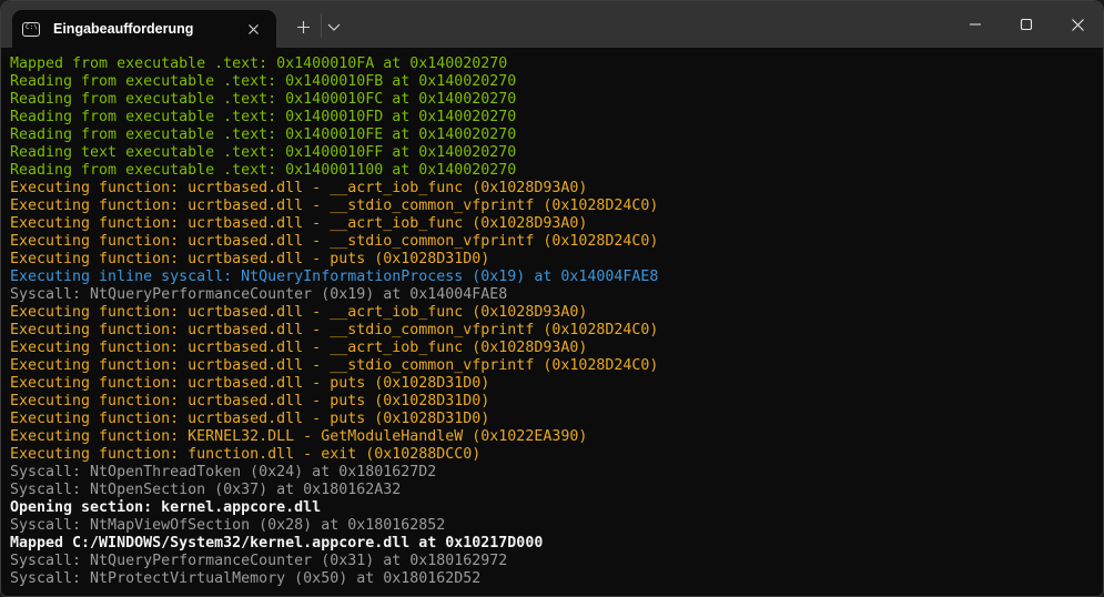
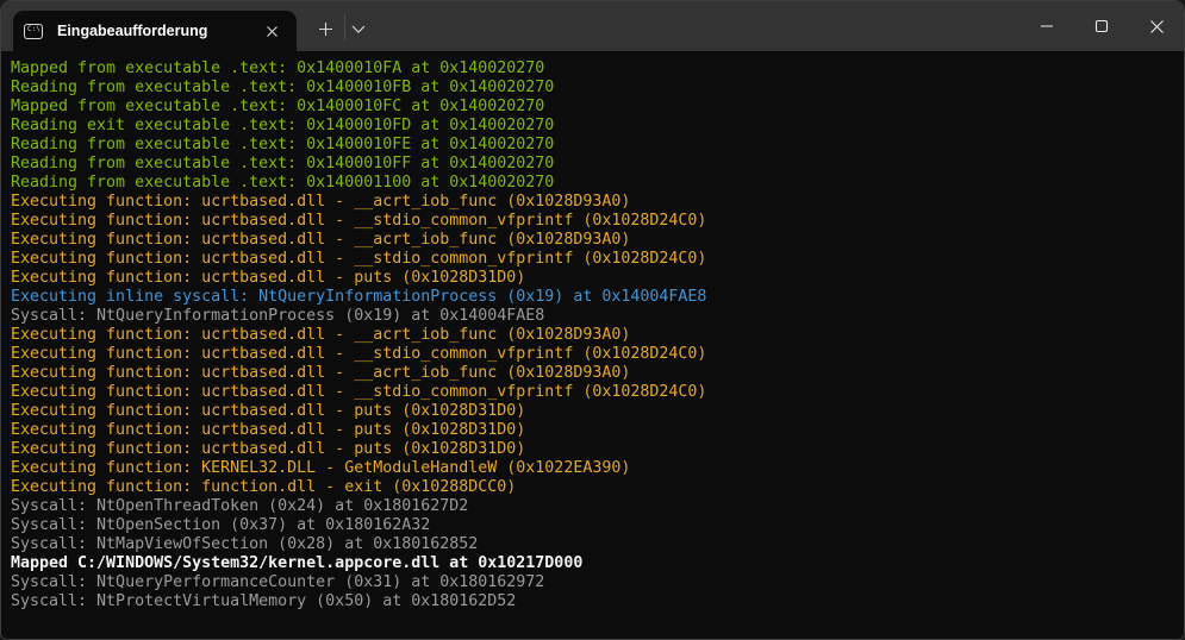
  Eingabeaufforderung
  Mapped from executable .text: 0x1400010FA at 0x140020270
  Reading from executable .text: 0x1400010FB at 0x140020270
- Reading from executable .text: 0x1400010FC at 0x140020270
+ Mapped from executable .text: 0x1400010FC at 0x140020270
- Reading from executable .text: 0x1400010FD at 0x140020270
+ Reading exit executable .text: 0x1400010FD at 0x140020270
  Reading from executable .text: 0x1400010FE at 0x140020270
- Reading text executable .text: 0x1400010FF at 0x140020270
+ Reading from executable .text: 0x1400010FF at 0x140020270
  Reading from executable .text: 0x140001100 at 0x140020270
  Executing function: ucrtbased.dll - __acrt_iob_func (0x1028D93A0)
  Executing function: ucrtbased.dll - __stdio_common_vfprintf (0x1028D24C0)
  Executing function: ucrtbased.dll - __acrt_iob_func (0x1028D93A0)
  Executing function: ucrtbased.dll - __stdio_common_vfprintf (0x1028D24C0)
  Executing function: ucrtbased.dll - puts (0x1028D31D0)
  Executing inline syscall: NtQueryInformationProcess (0x19) at 0x14004FAE8
- Syscall: NtQueryPerformanceCounter (0x19) at 0x14004FAE8
+ Syscall: NtQueryInformationProcess (0x19) at 0x14004FAE8
  Executing function: ucrtbased.dll - __acrt_iob_func (0x1028D93A0)
  Executing function: ucrtbased.dll - __stdio_common_vfprintf (0x1028D24C0)
  Executing function: ucrtbased.dll - __acrt_iob_func (0x1028D93A0)
  Executing function: ucrtbased.dll - __stdio_common_vfprintf (0x1028D24C0)
  Executing function: ucrtbased.dll - puts (0x1028D31D0)
  Executing function: ucrtbased.dll - puts (0x1028D31D0)
  Executing function: ucrtbased.dll - puts (0x1028D31D0)
  Executing function: KERNEL32.DLL - GetModuleHandleW (0x1022EA390)
  Executing function: function.dll - exit (0x10288DCC0)
  Syscall: NtOpenThreadToken (0x24) at 0x1801627D2
  Syscall: NtOpenSection (0x37) at 0x180162A32
- Opening section: kernel.appcore.dll
  Syscall: NtMapViewOfSection (0x28) at 0x180162852
  Mapped C:/WINDOWS/System32/kernel.appcore.dll at 0x10217D000
  Syscall: NtQueryPerformanceCounter (0x31) at 0x180162972
  Syscall: NtProtectVirtualMemory (0x50) at 0x180162D52
